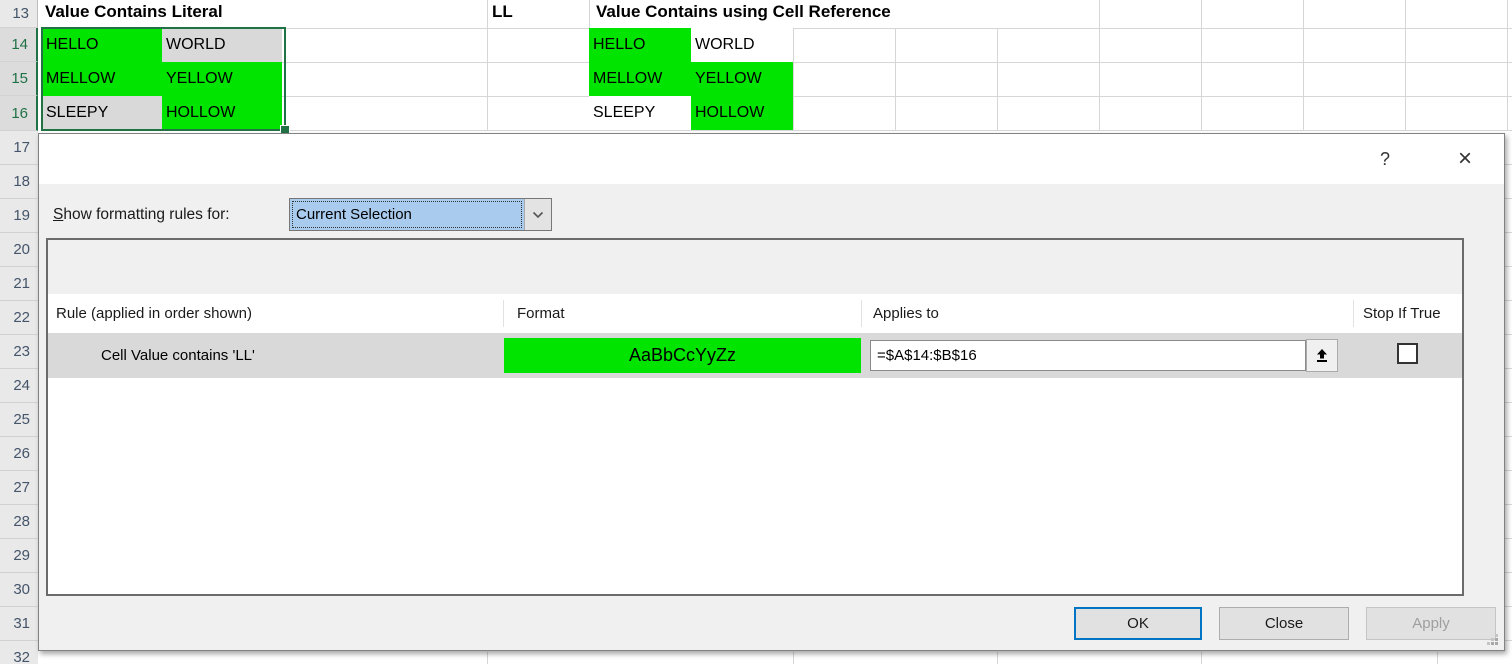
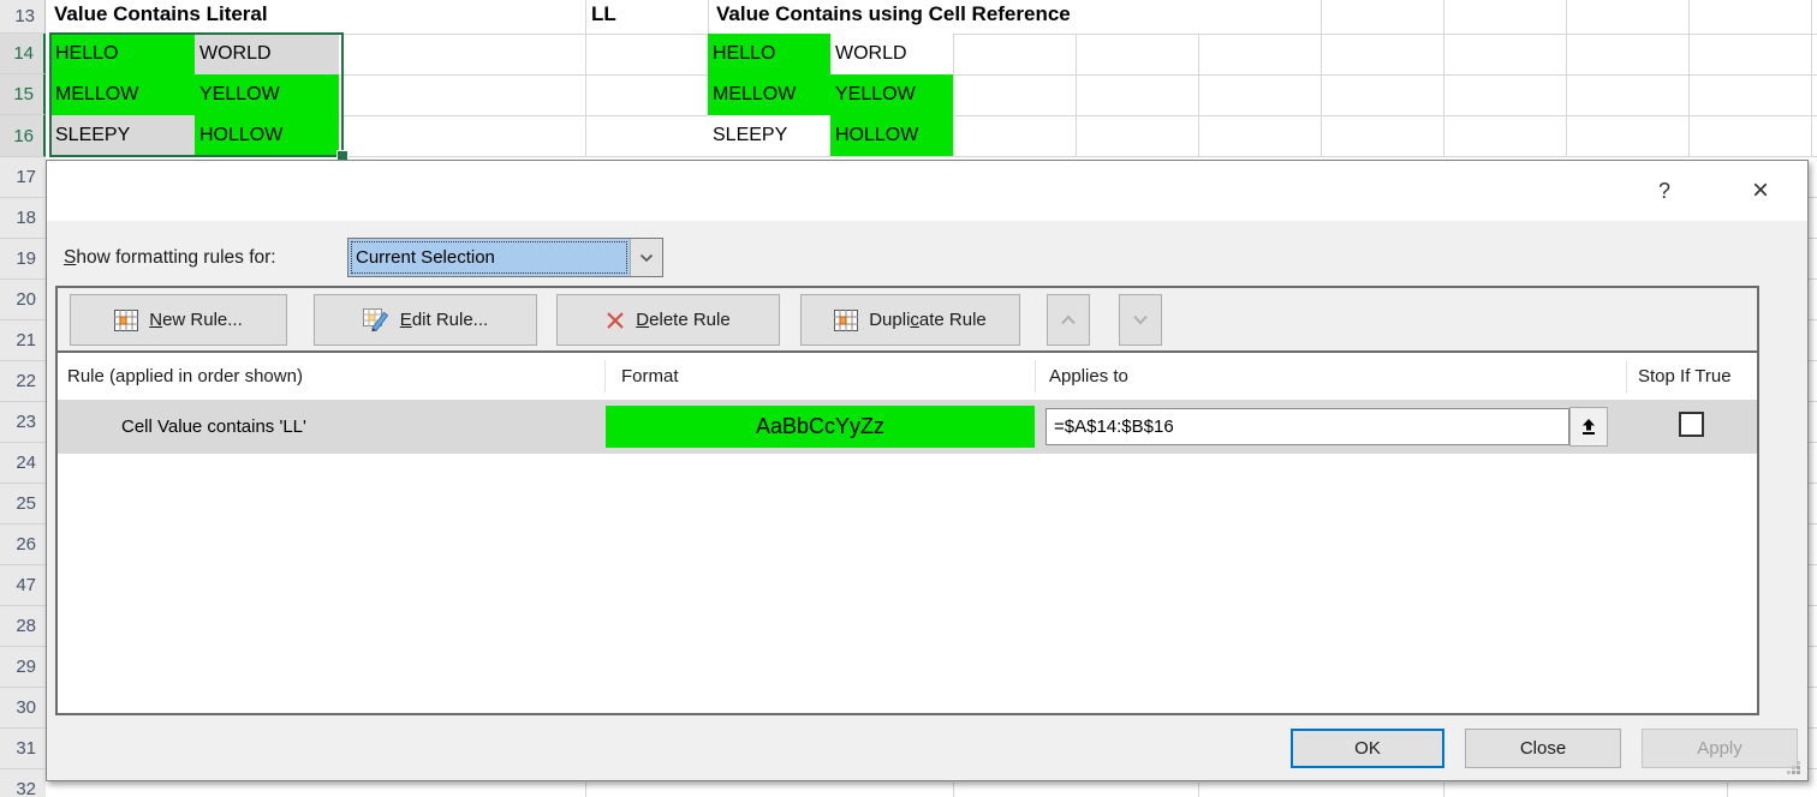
  13
  14
  15
  16
  17
  18
  19
  20
  21
  22
  23
  24
  25
  26
- 27
+ 47
  28
  29
  30
  31
  32
  Value Contains Literal
  LL
  Value Contains using Cell Reference
  HELLO
  WORLD
  MELLOW
  YELLOW
  SLEEPY
  HOLLOW
  HELLO
  WORLD
  MELLOW
  YELLOW
  SLEEPY
  HOLLOW
  ?
  ×
  Show formatting rules for:
  Current Selection
+ New Rule...
+ Edit Rule...
+ Delete Rule
+ Duplicate Rule
  Rule (applied in order shown)
  Format
  Applies to
  Stop If True
  Cell Value contains 'LL'
  AaBbCcYyZz
  =$A$14:$B$16
  OK
  Close
  Apply
